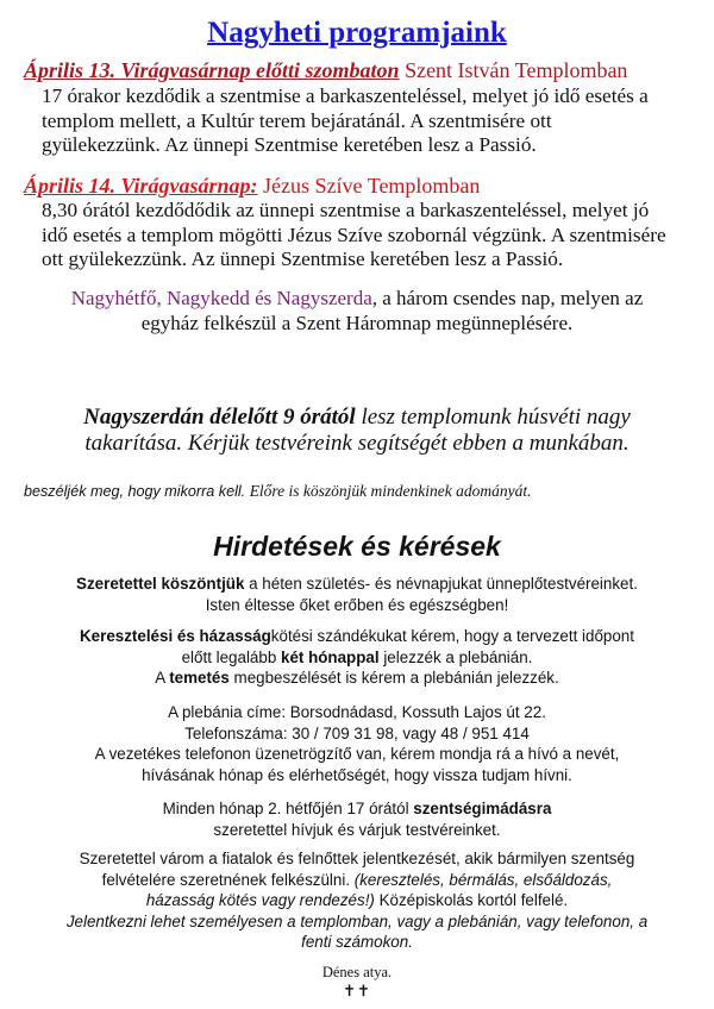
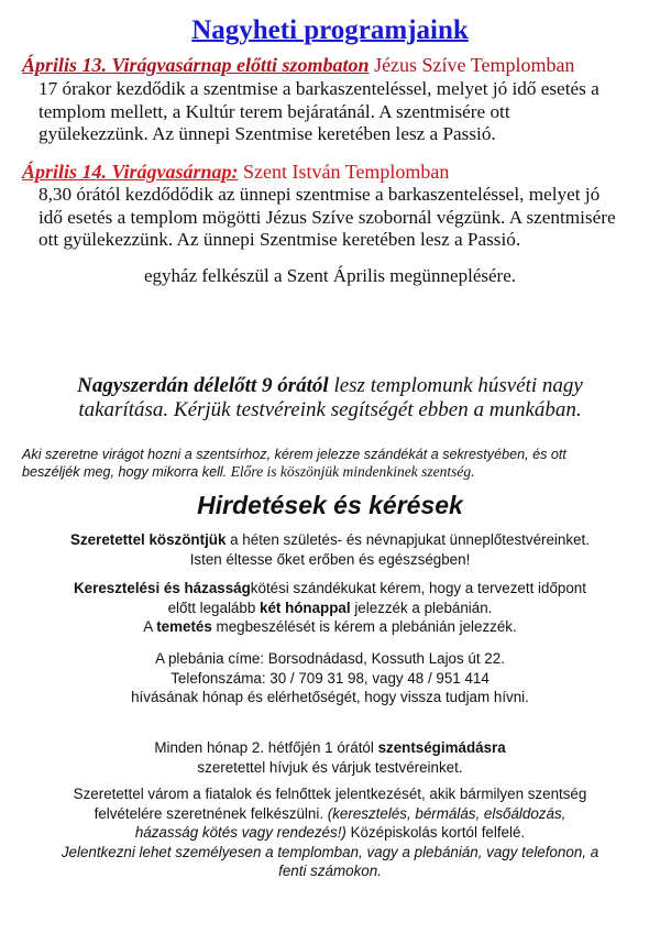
  Nagyheti programjaink
- Április 13. Virágvasárnap előtti szombaton Szent István Templomban
+ Április 13. Virágvasárnap előtti szombaton Jézus Szíve Templomban
  17 órakor kezdődik a szentmise a barkaszenteléssel, melyet jó idő esetés a
  templom mellett, a Kultúr terem bejáratánál. A szentmisére ott
  gyülekezzünk. Az ünnepi Szentmise keretében lesz a Passió.
- Április 14. Virágvasárnap: Jézus Szíve Templomban
+ Április 14. Virágvasárnap: Szent István Templomban
  8,30 órától kezdődődik az ünnepi szentmise a barkaszenteléssel, melyet jó
  idő esetés a templom mögötti Jézus Szíve szobornál végzünk. A szentmisére
  ott gyülekezzünk. Az ünnepi Szentmise keretében lesz a Passió.
- Nagyhétfő, Nagykedd és Nagyszerda, a három csendes nap, melyen az
- egyház felkészül a Szent Háromnap megünneplésére.
+ egyház felkészül a Szent Április megünneplésére.
  Nagyszerdán délelőtt 9 órától lesz templomunk húsvéti nagy
  takarítása. Kérjük testvéreink segítségét ebben a munkában.
+ Aki szeretne virágot hozni a szentsírhoz, kérem jelezze szándékát a sekrestyében, és ott
- beszéljék meg, hogy mikorra kell. Előre is köszönjük mindenkinek adományát.
+ beszéljék meg, hogy mikorra kell. Előre is köszönjük mindenkinek szentség.
  Hirdetések és kérések
  Szeretettel köszöntjük a héten születés- és névnapjukat ünneplőtestvéreinket.
  Isten éltesse őket erőben és egészségben!
  Keresztelési és házasságkötési szándékukat kérem, hogy a tervezett időpont
  előtt legalább két hónappal jelezzék a plebánián.
  A temetés megbeszélését is kérem a plebánián jelezzék.
  A plebánia címe: Borsodnádasd, Kossuth Lajos út 22.
  Telefonszáma: 30 / 709 31 98, vagy 48 / 951 414
- A vezetékes telefonon üzenetrögzítő van, kérem mondja rá a hívó a nevét,
  hívásának hónap és elérhetőségét, hogy vissza tudjam hívni.
- Minden hónap 2. hétfőjén 17 órától szentségimádásra
+ Minden hónap 2. hétfőjén 1 órától szentségimádásra
  szeretettel hívjuk és várjuk testvéreinket.
  Szeretettel várom a fiatalok és felnőttek jelentkezését, akik bármilyen szentség
  felvételére szeretnének felkészülni. (keresztelés, bérmálás, elsőáldozás,
  házasság kötés vagy rendezés!) Középiskolás kortól felfelé.
  Jelentkezni lehet személyesen a templomban, vagy a plebánián, vagy telefonon, a
  fenti számokon.
- Dénes atya.
- ✝✝
